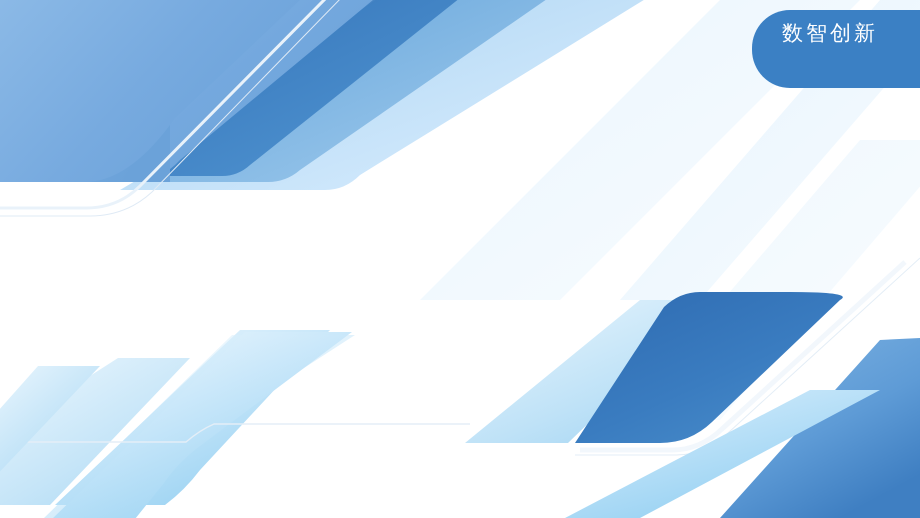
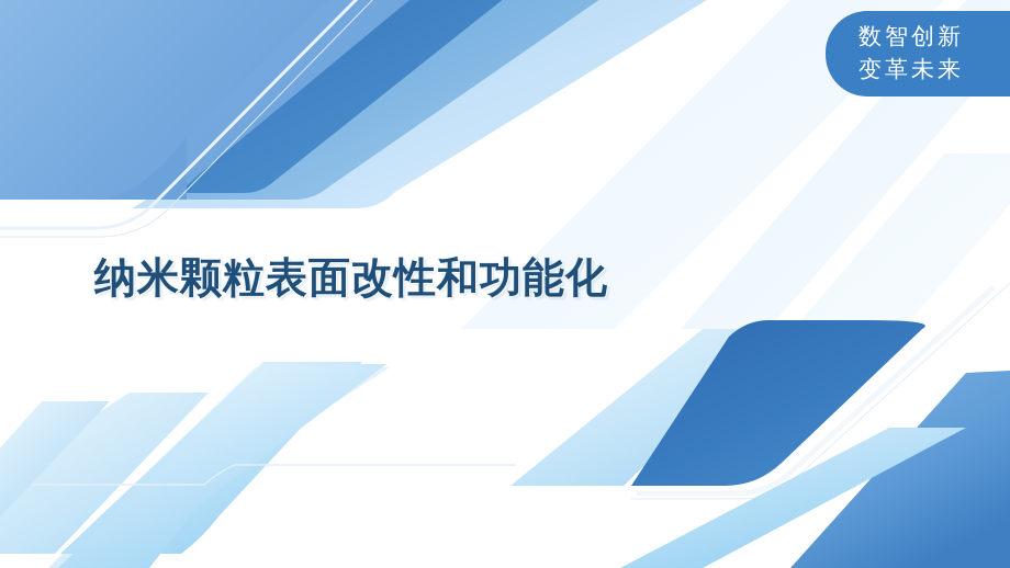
  数智创新
+ 变革未来
+ 纳米颗粒表面改性和功能化
